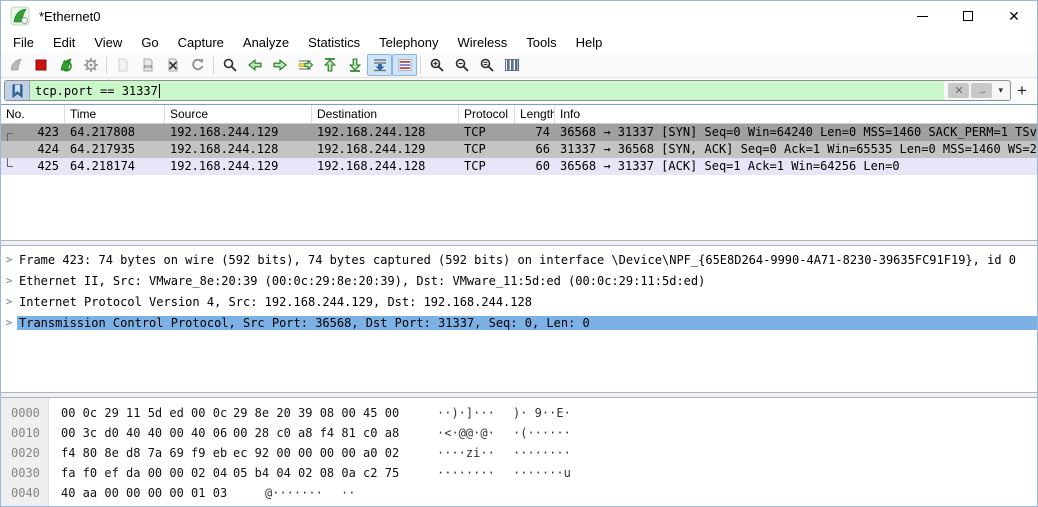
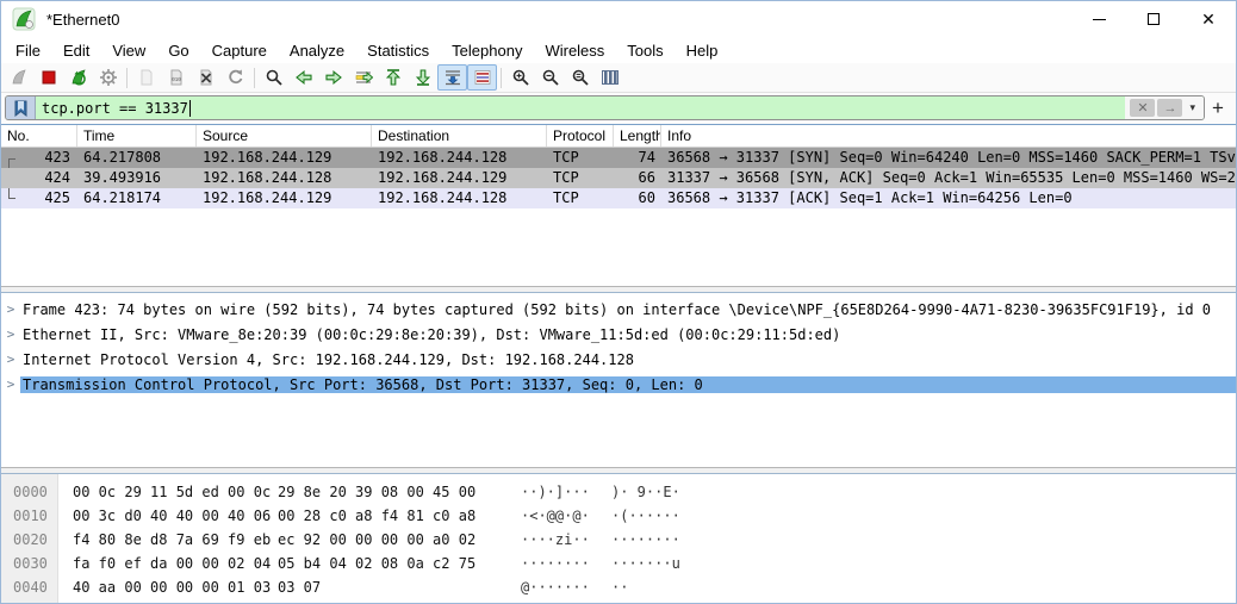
  *Ethernet0
  ✕
  File
  Edit
  View
  Go
  Capture
  Analyze
  Statistics
  Telephony
  Wireless
  Tools
  Help
  tcp.port == 31337
  ✕
  →
  ▾
  +
  No.
  Time
  Source
  Destination
  Protocol
  Length
  Info
  423
  64.217808
  192.168.244.129
  192.168.244.128
  TCP
  74
  36568 → 31337 [SYN] Seq=0 Win=64240 Len=0 MSS=1460 SACK_PERM=1 TSv
  424
- 64.217935
+ 39.493916
  192.168.244.128
  192.168.244.129
  TCP
  66
  31337 → 36568 [SYN, ACK] Seq=0 Ack=1 Win=65535 Len=0 MSS=1460 WS=2
  425
  64.218174
  192.168.244.129
  192.168.244.128
  TCP
  60
  36568 → 31337 [ACK] Seq=1 Ack=1 Win=64256 Len=0
  >
  Frame 423: 74 bytes on wire (592 bits), 74 bytes captured (592 bits) on interface \Device\NPF_{65E8D264-9990-4A71-8230-39635FC91F19}, id 0
  >
  Ethernet II, Src: VMware_8e:20:39 (00:0c:29:8e:20:39), Dst: VMware_11:5d:ed (00:0c:29:11:5d:ed)
  >
  Internet Protocol Version 4, Src: 192.168.244.129, Dst: 192.168.244.128
  >
  Transmission Control Protocol, Src Port: 36568, Dst Port: 31337, Seq: 0, Len: 0
  0000
  00 0c 29 11 5d ed 00 0c
  29 8e 20 39 08 00 45 00
  ··)·]···
  )· 9··E·
  0010
  00 3c d0 40 40 00 40 06
  00 28 c0 a8 f4 81 c0 a8
  ·<·@@·@·
  ·(······
  0020
  f4 80 8e d8 7a 69 f9 eb
  ec 92 00 00 00 00 a0 02
  ····zi··
  ········
  0030
  fa f0 ef da 00 00 02 04
  05 b4 04 02 08 0a c2 75
  ········
  ·······u
  0040
  40 aa 00 00 00 00 01 03
+ 03 07
  @·······
  ··
